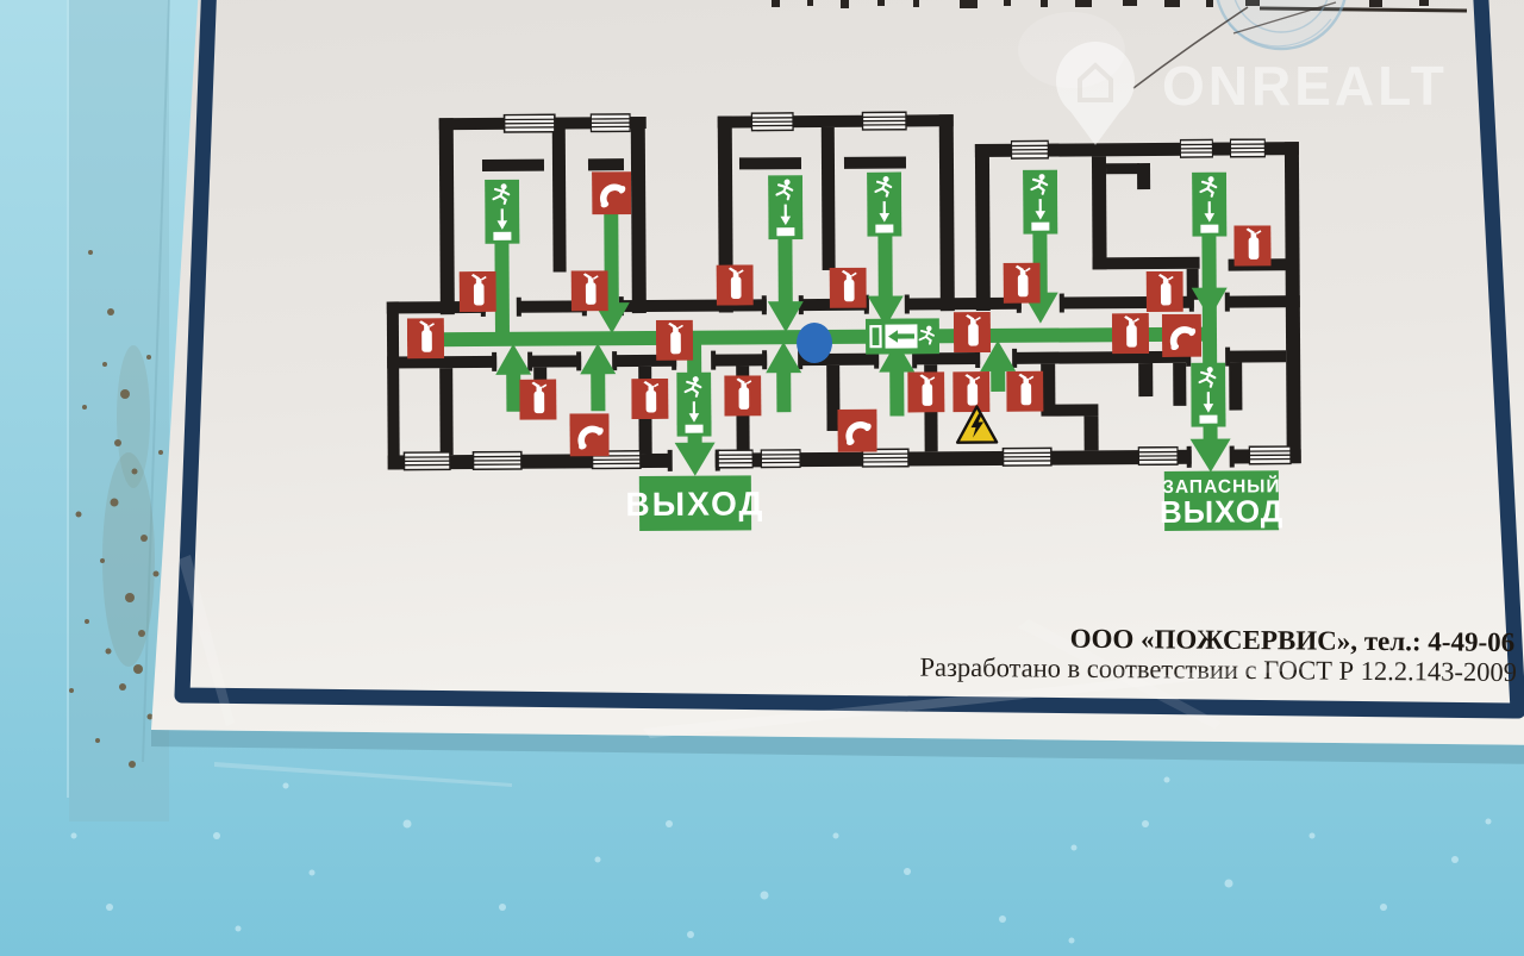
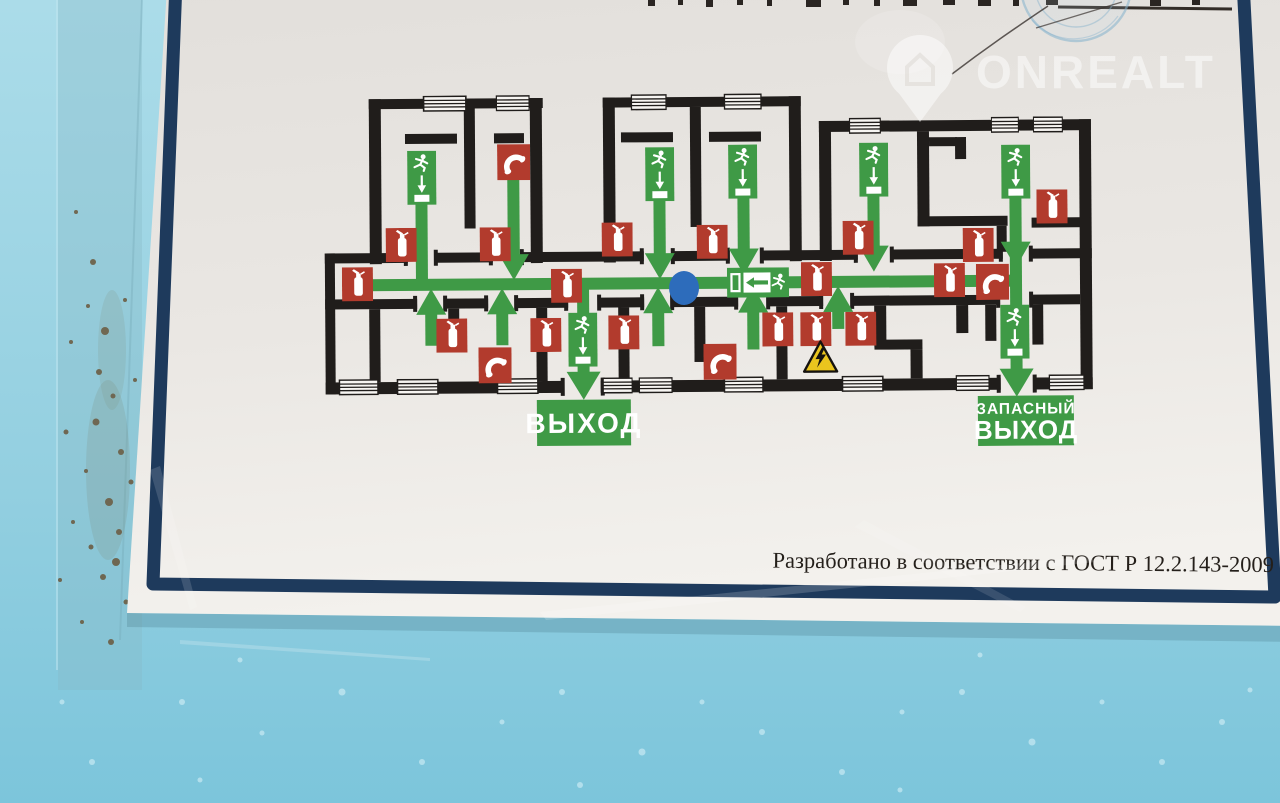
  ВЫХОД
  ЗАПАСНЫЙ
  ВЫХОД
  ONREALT
- ООО «ПОЖСЕРВИС», тел.: 4-49-06
  Разработано в соответствии с ГОСТ Р 12.2.143-2009
